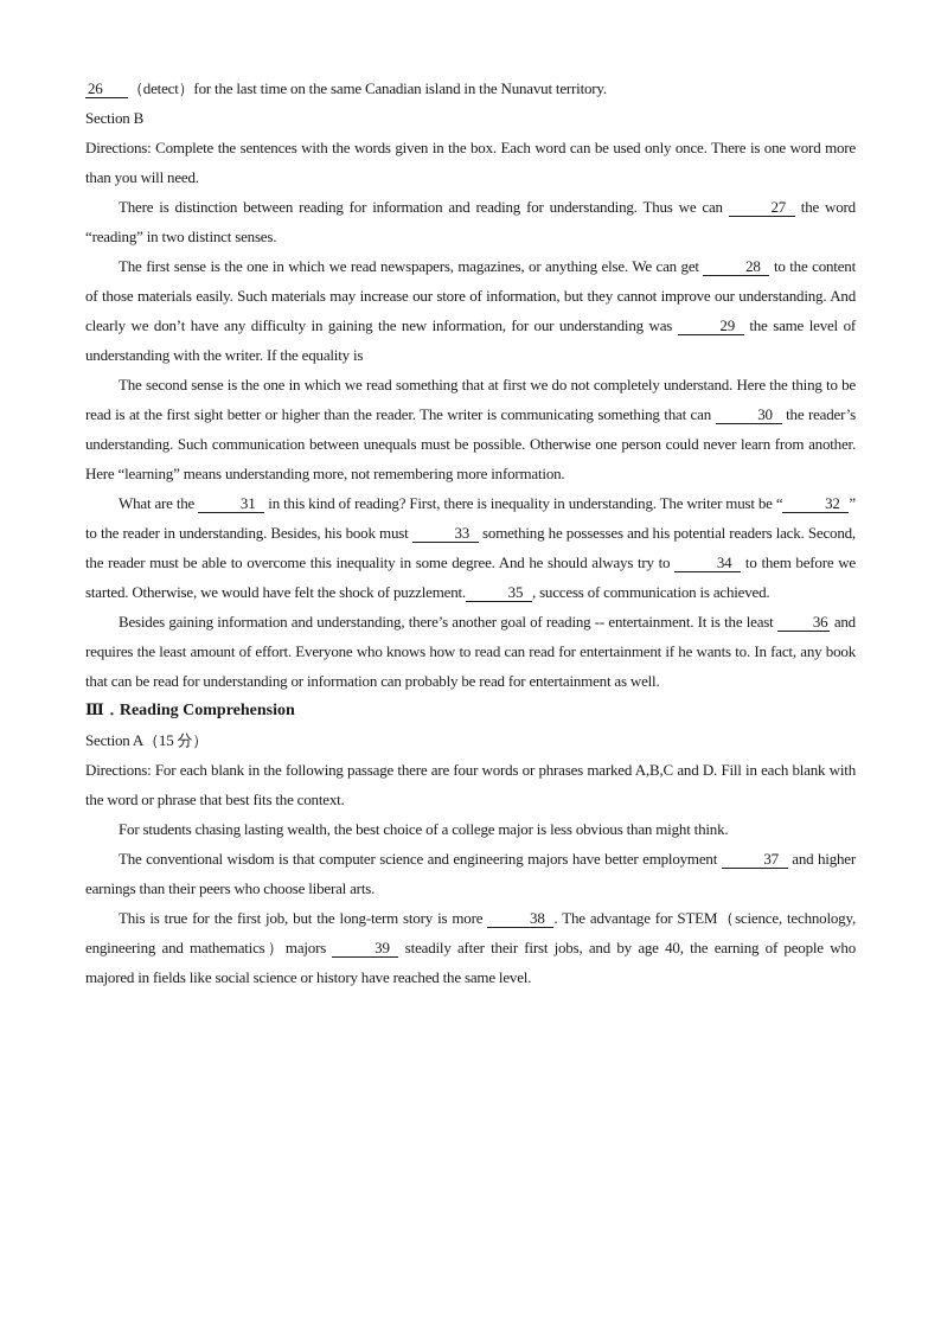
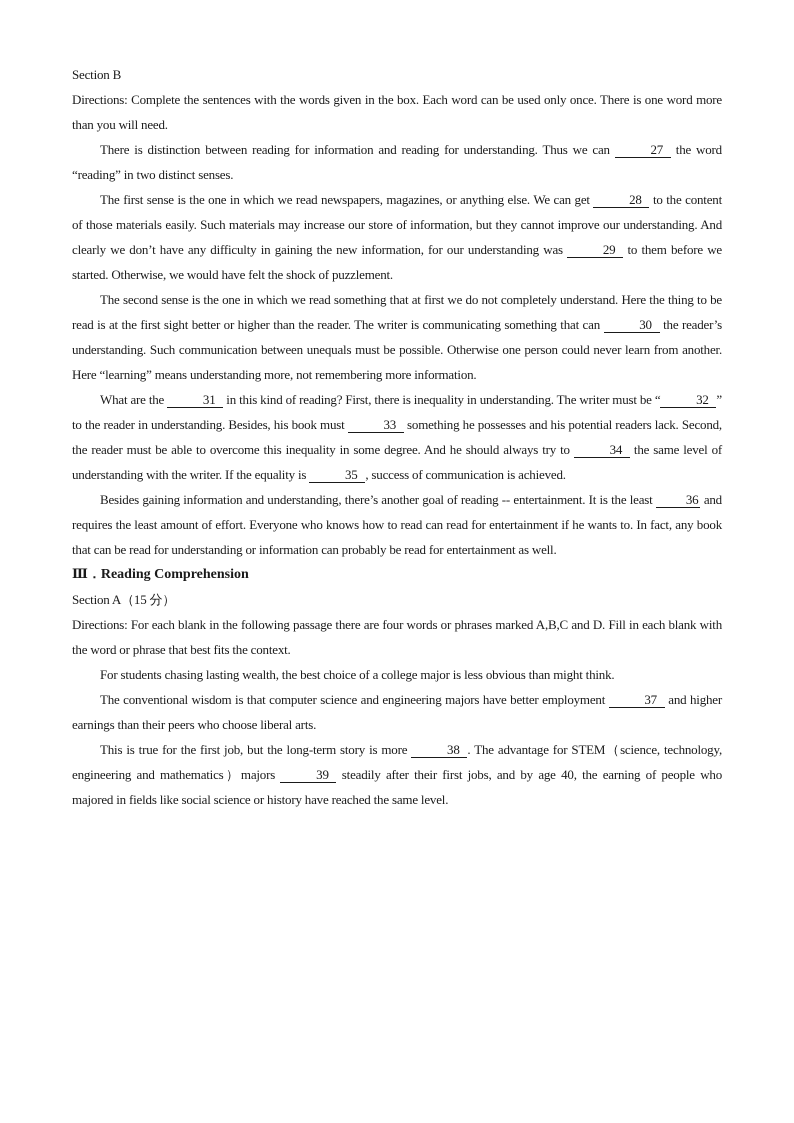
- 26 （detect）for the last time on the same Canadian island in the Nunavut territory.
  Section B
  Directions: Complete the sentences with the words given in the box. Each word can be used only once. There is one word more than you will need.
  There is distinction between reading for information and reading for understanding. Thus we can 27 the word “reading” in two distinct senses.
- The first sense is the one in which we read newspapers, magazines, or anything else. We can get 28 to the content of those materials easily. Such materials may increase our store of information, but they cannot improve our understanding. And clearly we don’t have any difficulty in gaining the new information, for our understanding was 29 the same level of understanding with the writer. If the equality is
+ The first sense is the one in which we read newspapers, magazines, or anything else. We can get 28 to the content of those materials easily. Such materials may increase our store of information, but they cannot improve our understanding. And clearly we don’t have any difficulty in gaining the new information, for our understanding was 29 to them before we started. Otherwise, we would have felt the shock of puzzlement.
  The second sense is the one in which we read something that at first we do not completely understand. Here the thing to be read is at the first sight better or higher than the reader. The writer is communicating something that can 30 the reader’s understanding. Such communication between unequals must be possible. Otherwise one person could never learn from another. Here “learning” means understanding more, not remembering more information.
- What are the 31 in this kind of reading? First, there is inequality in understanding. The writer must be “ 32 ” to the reader in understanding. Besides, his book must 33 something he possesses and his potential readers lack. Second, the reader must be able to overcome this inequality in some degree. And he should always try to 34 to them before we started. Otherwise, we would have felt the shock of puzzlement. 35 , success of communication is achieved.
+ What are the 31 in this kind of reading? First, there is inequality in understanding. The writer must be “ 32 ” to the reader in understanding. Besides, his book must 33 something he possesses and his potential readers lack. Second, the reader must be able to overcome this inequality in some degree. And he should always try to 34 the same level of understanding with the writer. If the equality is 35 , success of communication is achieved.
  Besides gaining information and understanding, there’s another goal of reading -- entertainment. It is the least 36 and requires the least amount of effort. Everyone who knows how to read can read for entertainment if he wants to. In fact, any book that can be read for understanding or information can probably be read for entertainment as well.
  Ⅲ．Reading Comprehension
  Section A（15 分）
  Directions: For each blank in the following passage there are four words or phrases marked A,B,C and D. Fill in each blank with the word or phrase that best fits the context.
  For students chasing lasting wealth, the best choice of a college major is less obvious than might think.
  The conventional wisdom is that computer science and engineering majors have better employment 37 and higher earnings than their peers who choose liberal arts.
  This is true for the first job, but the long-term story is more 38 . The advantage for STEM（science, technology, engineering and mathematics）majors 39 steadily after their first jobs, and by age 40, the earning of people who majored in fields like social science or history have reached the same level.
